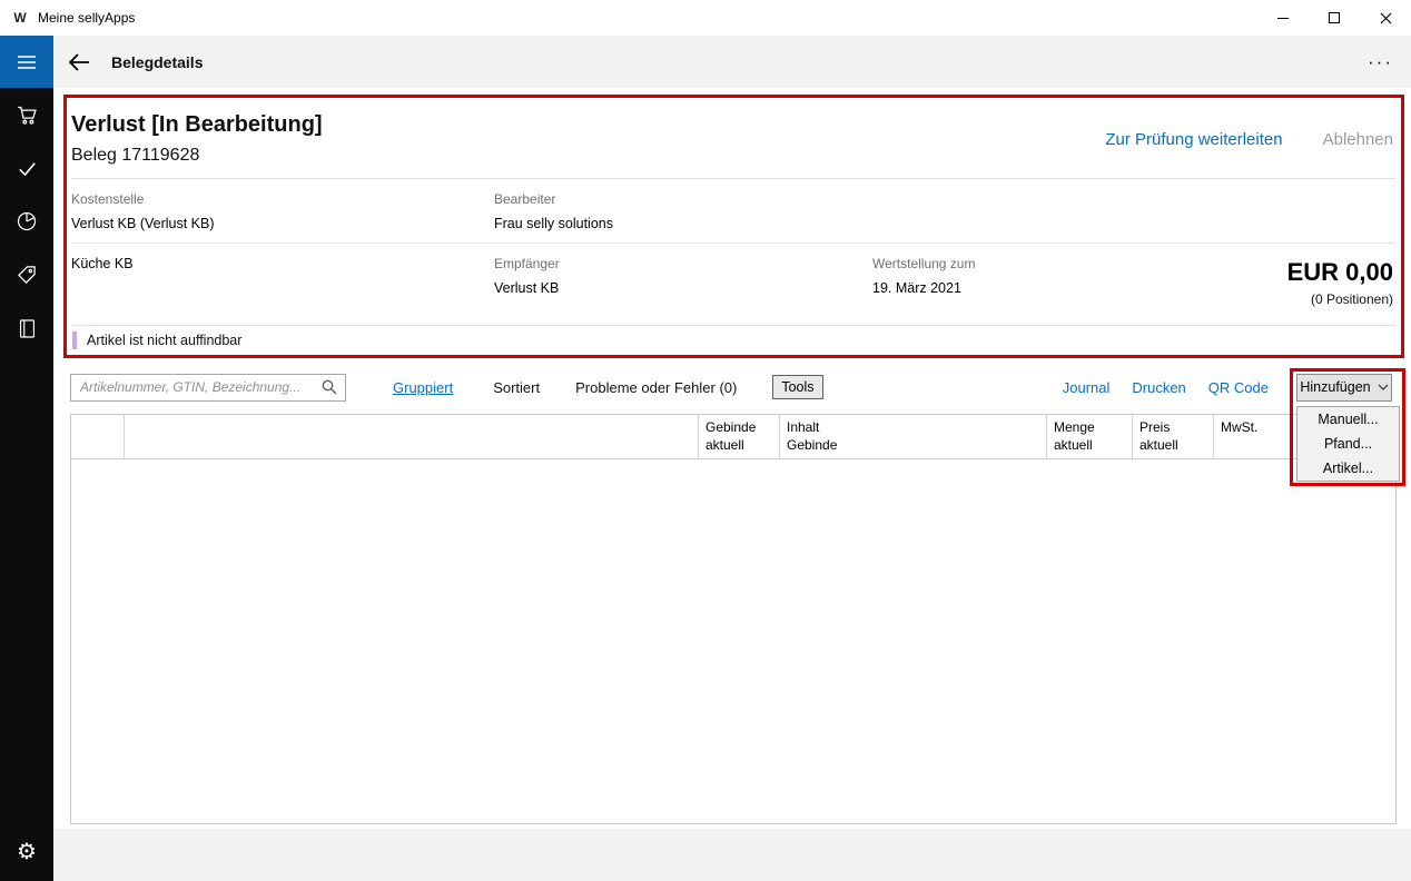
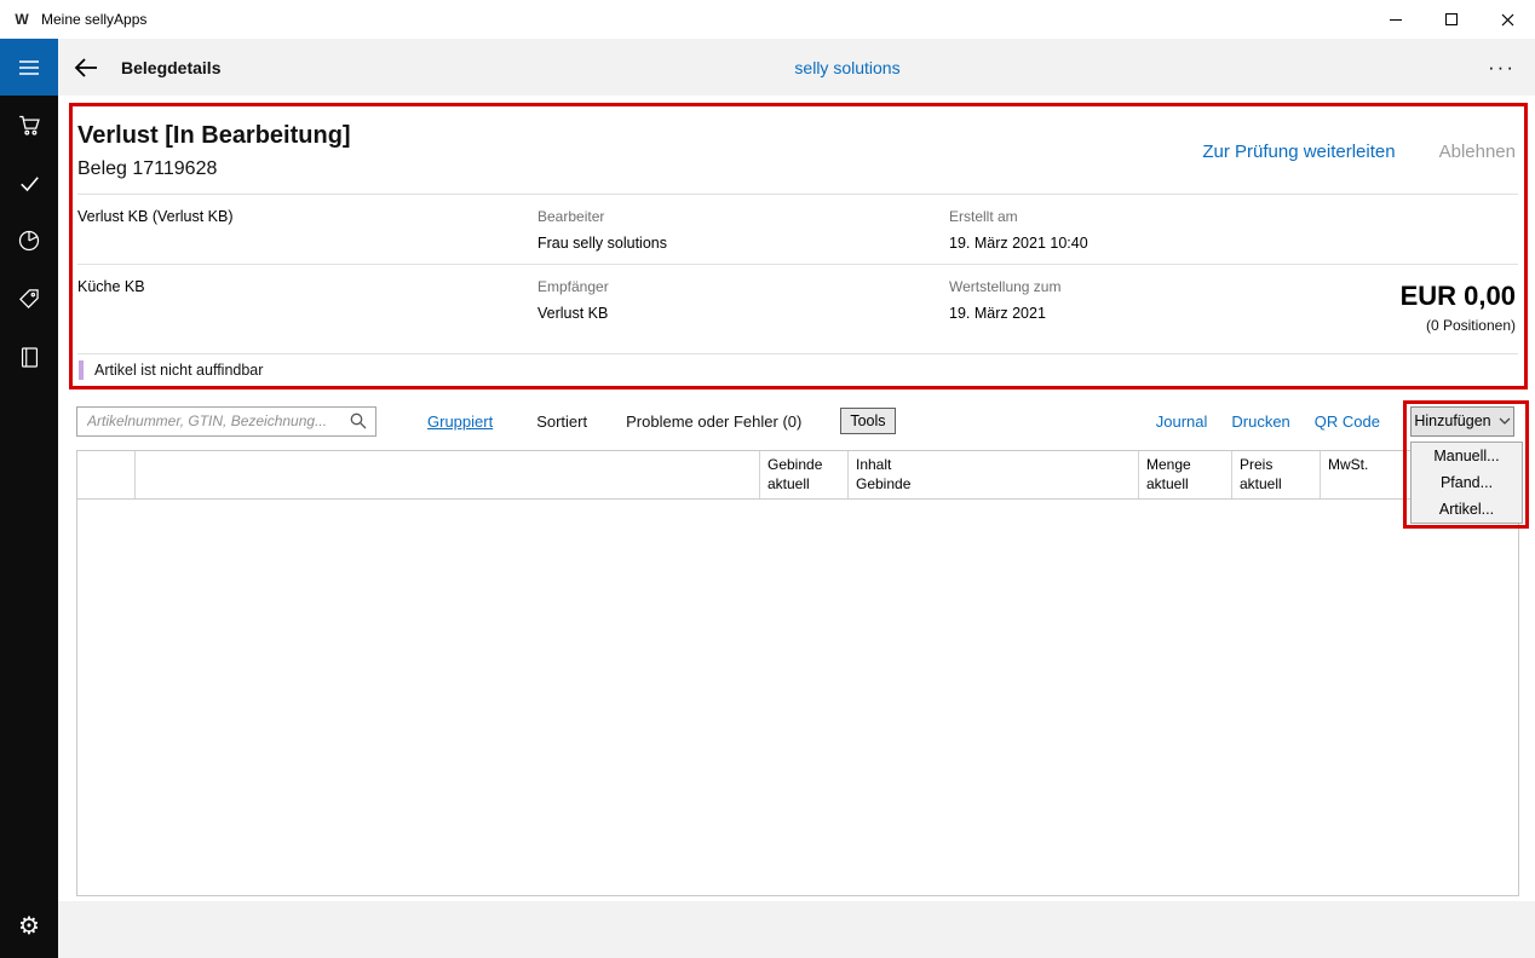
  W
  Meine sellyApps
  ⚙
  Belegdetails
+ selly solutions
  ···
  Verlust [In Bearbeitung]
  Beleg 17119628
  Zur Prüfung weiterleiten
  Ablehnen
- Kostenstelle
  Verlust KB (Verlust KB)
  Bearbeiter
  Frau selly solutions
+ Erstellt am
+ 19. März 2021 10:40
  Küche KB
  Empfänger
  Verlust KB
  Wertstellung zum
  19. März 2021
  EUR 0,00
  (0 Positionen)
  Artikel ist nicht auffindbar
  Artikelnummer, GTIN, Bezeichnung...
  Gruppiert
  Sortiert
  Probleme oder Fehler (0)
  Tools
  Journal
  Drucken
  QR Code
  Hinzufügen
  Gebinde
  aktuell
  Inhalt
  Gebinde
  Menge
  aktuell
  Preis
  aktuell
  MwSt.
  Manuell...
  Pfand...
  Artikel...
